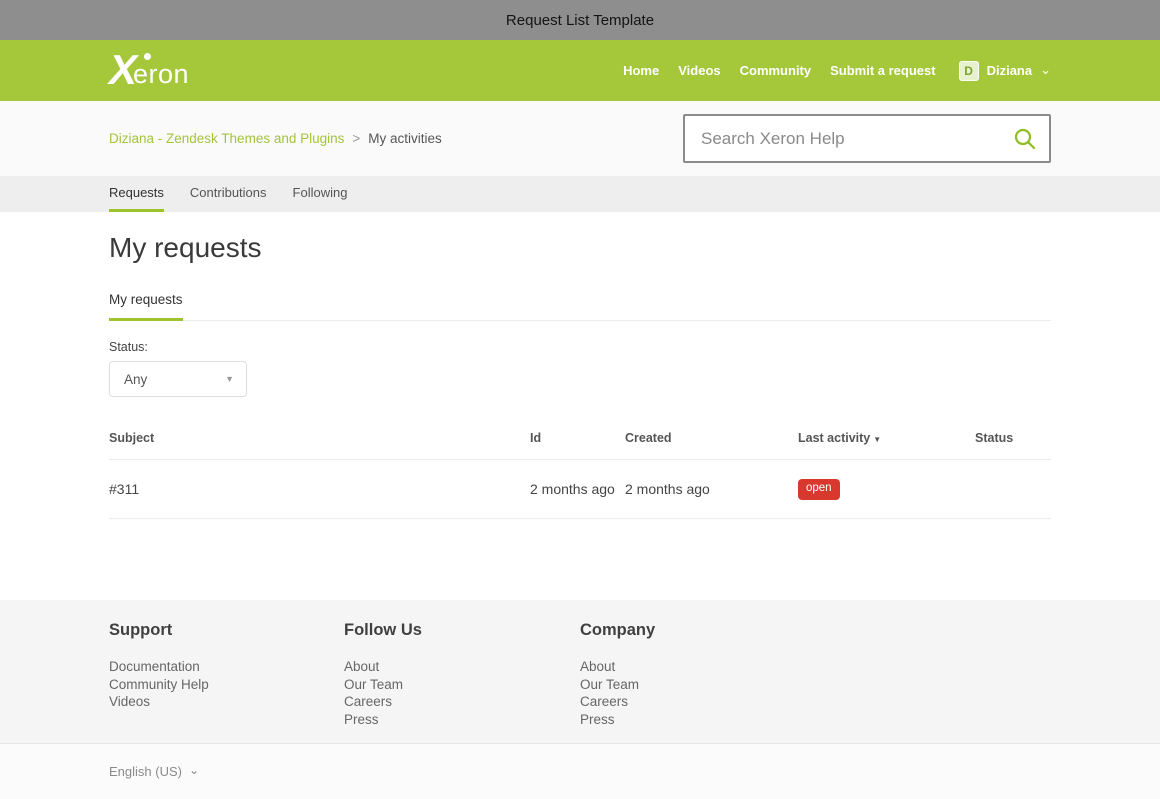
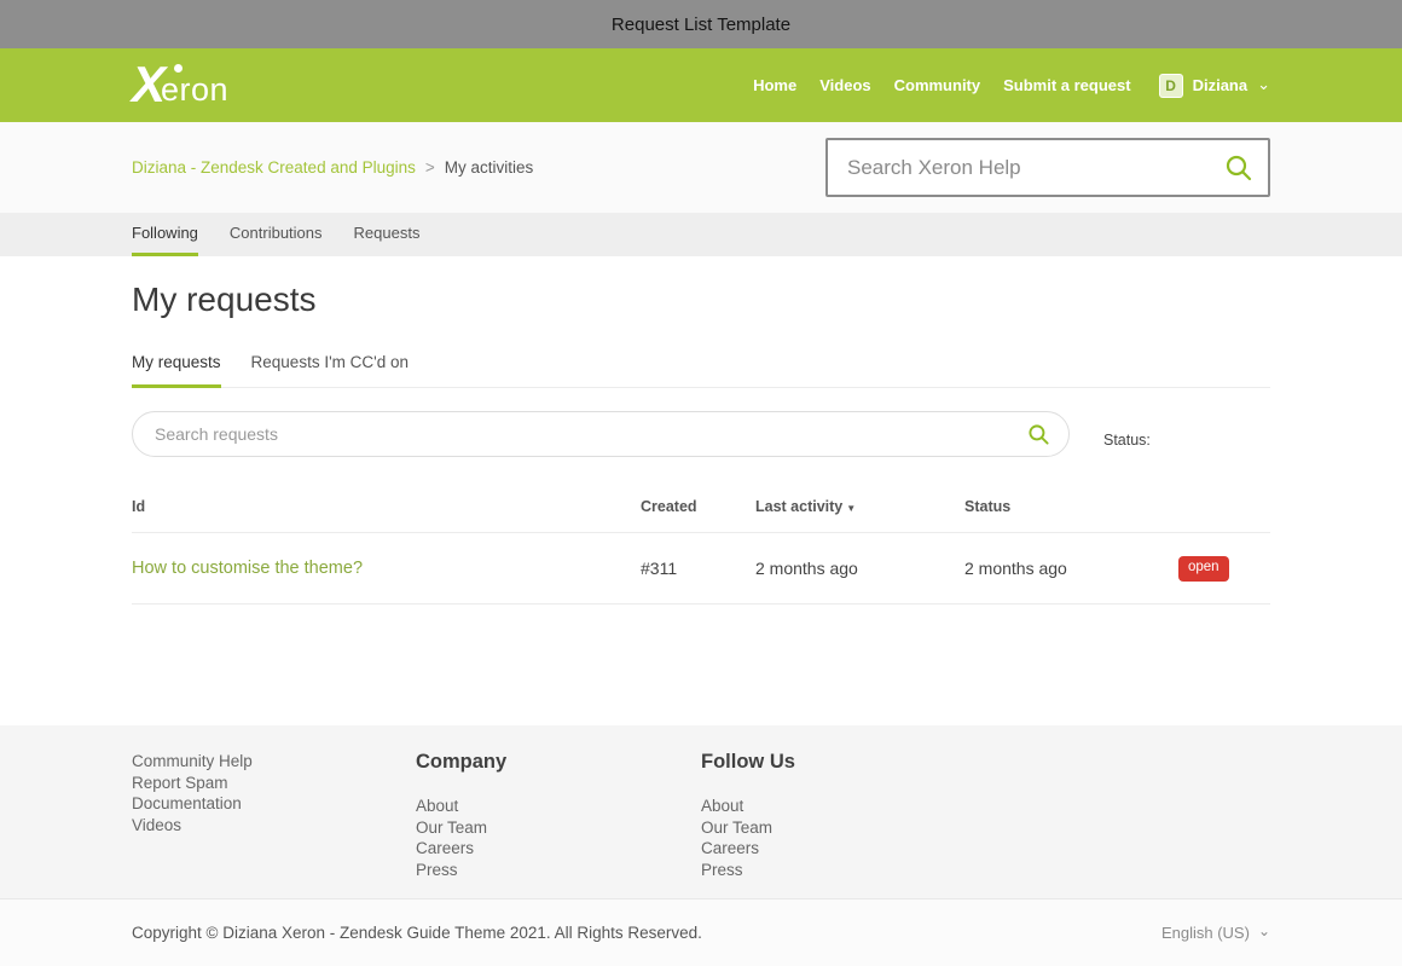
  Request List Template
  X
  eron
  Home
  Videos
  Community
  Submit a request
  D
  Diziana
  ⌄
- Diziana - Zendesk Themes and Plugins
+ Diziana - Zendesk Created and Plugins
  >
  My activities
  Search Xeron Help
- Requests
+ Following
  Contributions
- Following
+ Requests
  My requests
  My requests
+ Requests I'm CC'd on
+ Search requests
  Status:
- Any
- ▼
- Subject
  Id
  Created
  Last activity ▼
  Status
+ How to customise the theme?
  #311
  2 months ago
  2 months ago
  open
- Support
- Documentation
+ Community Help
+ Report Spam
- Community Help
+ Documentation
  Videos
- Follow Us
+ Company
  About
  Our Team
  Careers
  Press
- Company
+ Follow Us
  About
  Our Team
  Careers
  Press
+ Copyright © Diziana Xeron - Zendesk Guide Theme 2021. All Rights Reserved.
  English (US)
  ⌄
